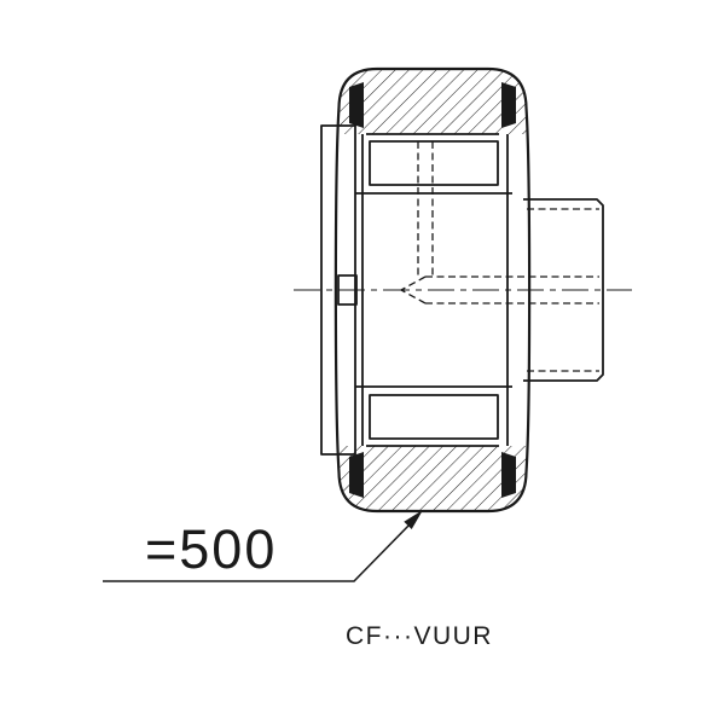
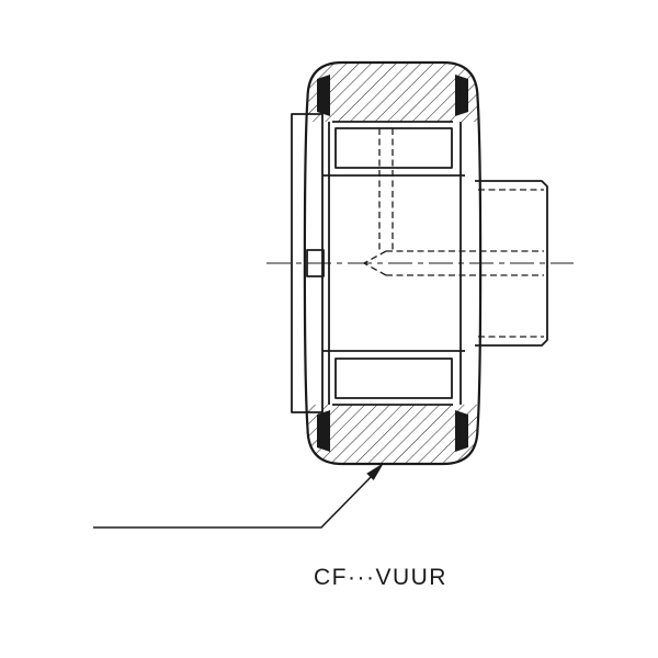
- =500
  CF···VUUR
